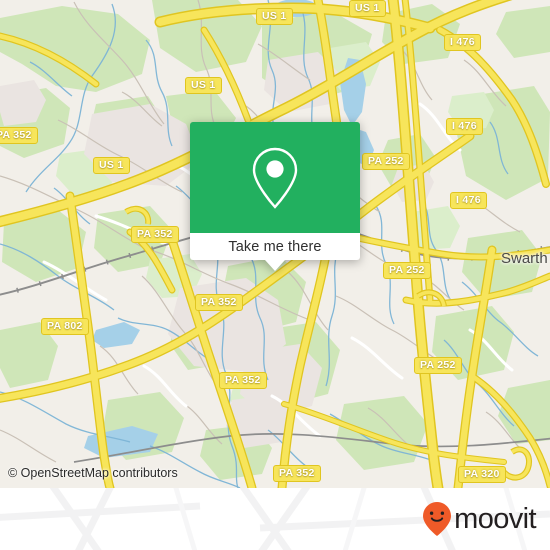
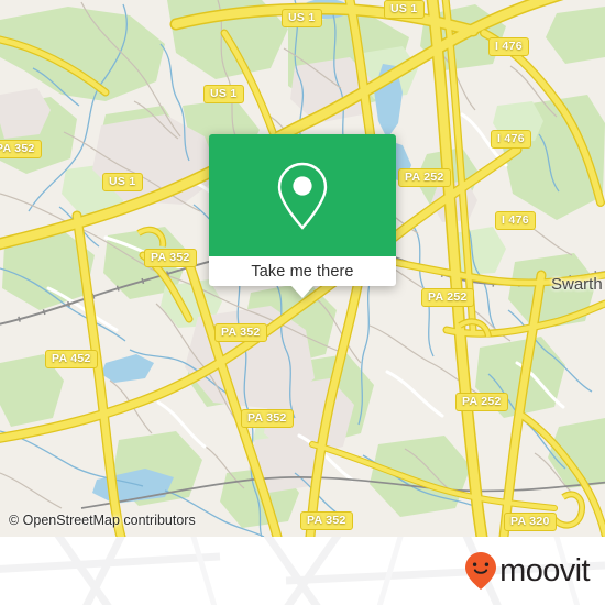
  US 1
  US 1
  I 476
  US 1
  I 476
  A 352
  US 1
  PA 252
  I 476
  PA 352
  PA 252
  PA 352
- PA 802
+ PA 452
  PA 252
  PA 352
  PA 352
  PA 320
  Swarth
  © OpenStreetMap contributors
  Take me there
  moovit
